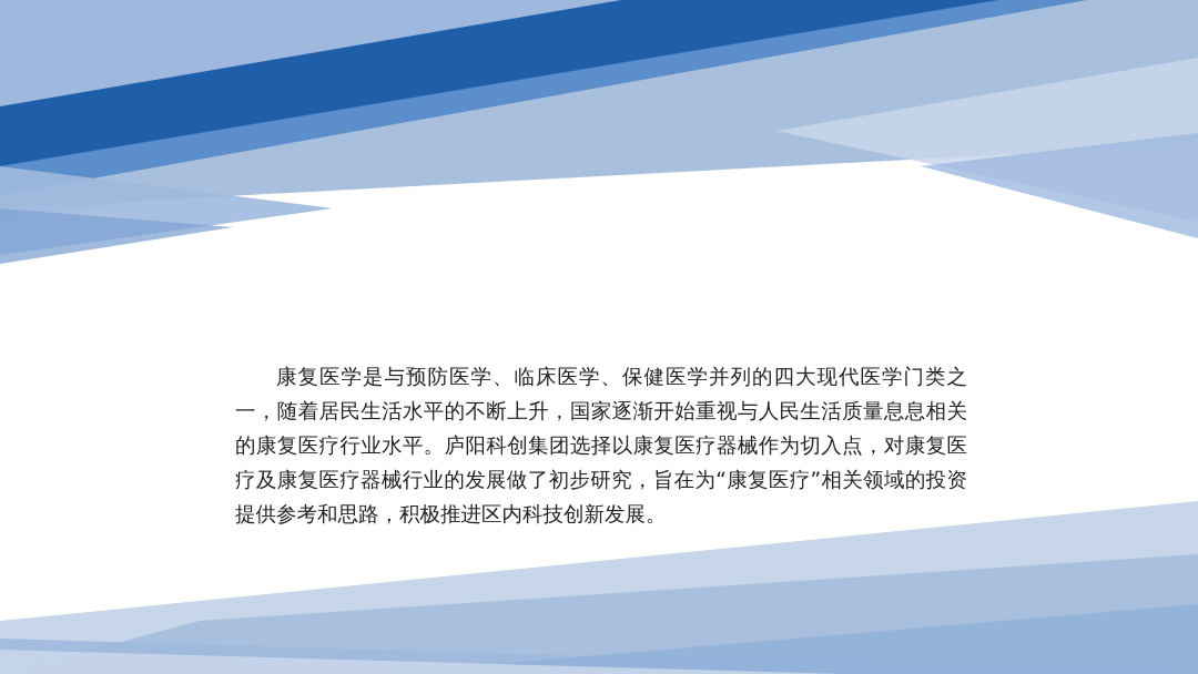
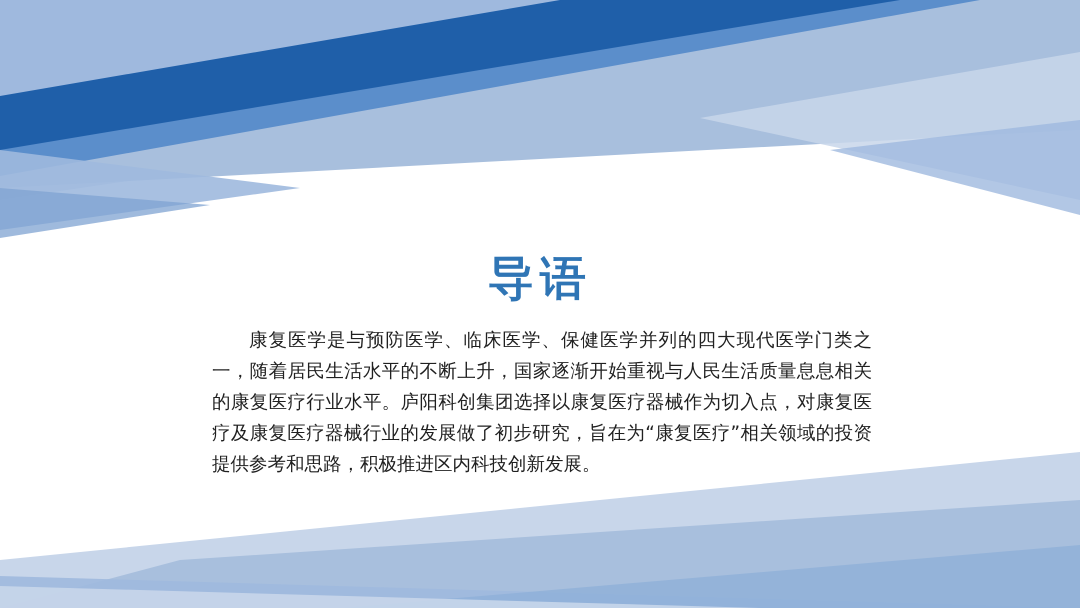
+ 导语
  康复医学是与预防医学、临床医学、保健医学并列的四大现代医学门类之一，随着居民生活水平的不断上升，国家逐渐开始重视与人民生活质量息息相关的康复医疗行业水平。庐阳科创集团选择以康复医疗器械作为切入点，对康复医疗及康复医疗器械行业的发展做了初步研究，旨在为“康复医疗”相关领域的投资提供参考和思路，积极推进区内科技创新发展。
